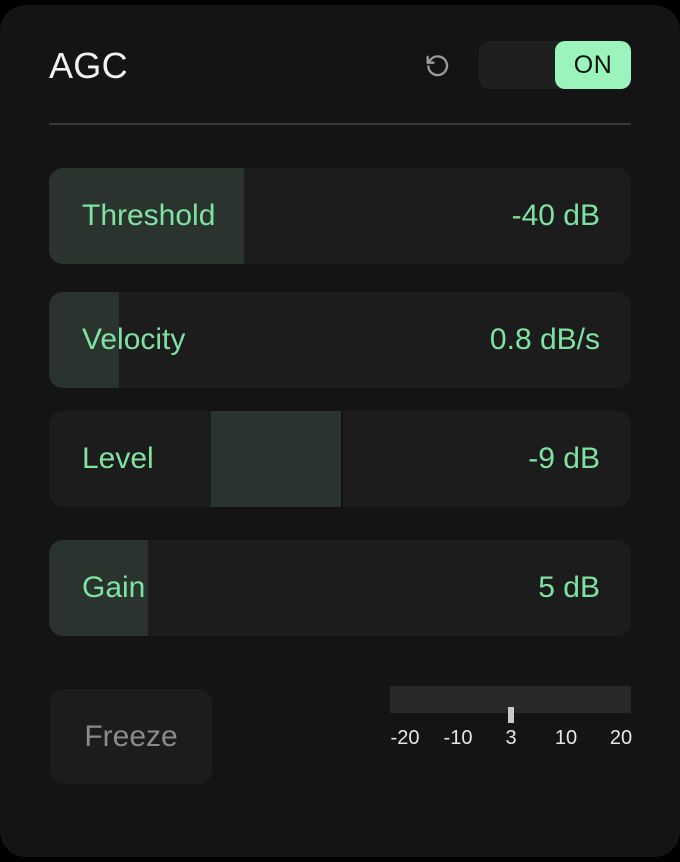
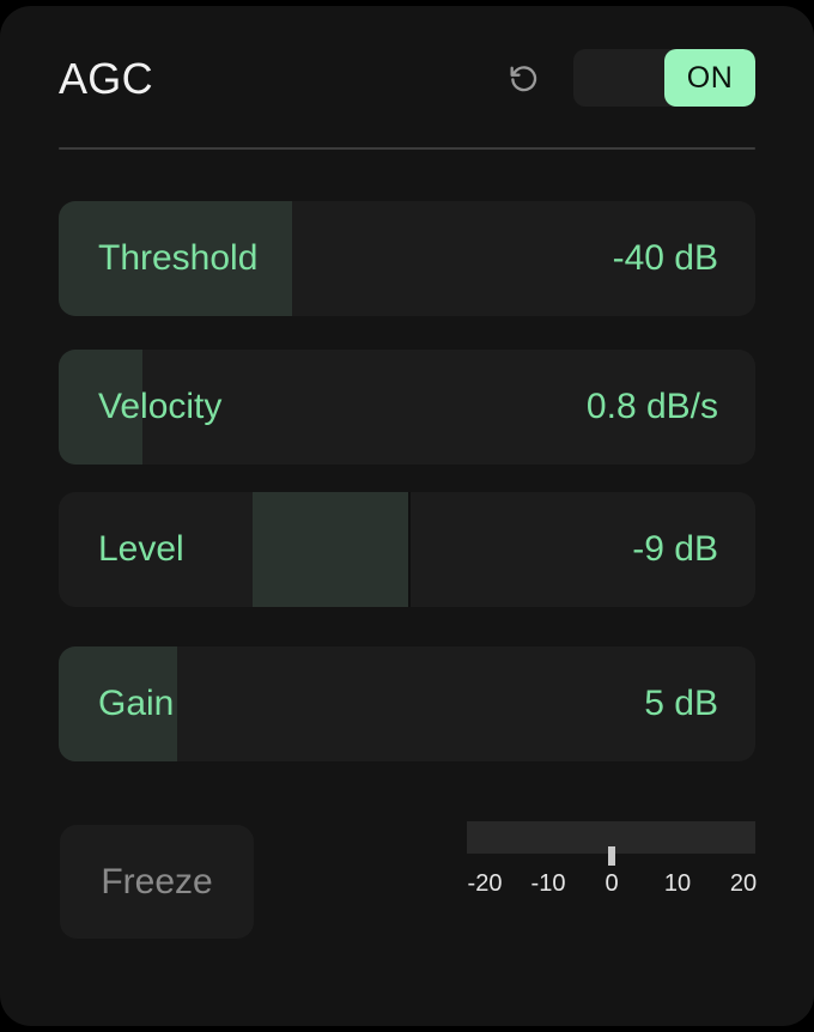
  AGC
  ON
  Threshold
  -40 dB
  Velocity
  0.8 dB/s
  Level
  -9 dB
  Gain
  5 dB
  Freeze
  -20
  -10
- 3
+ 0
  10
  20
